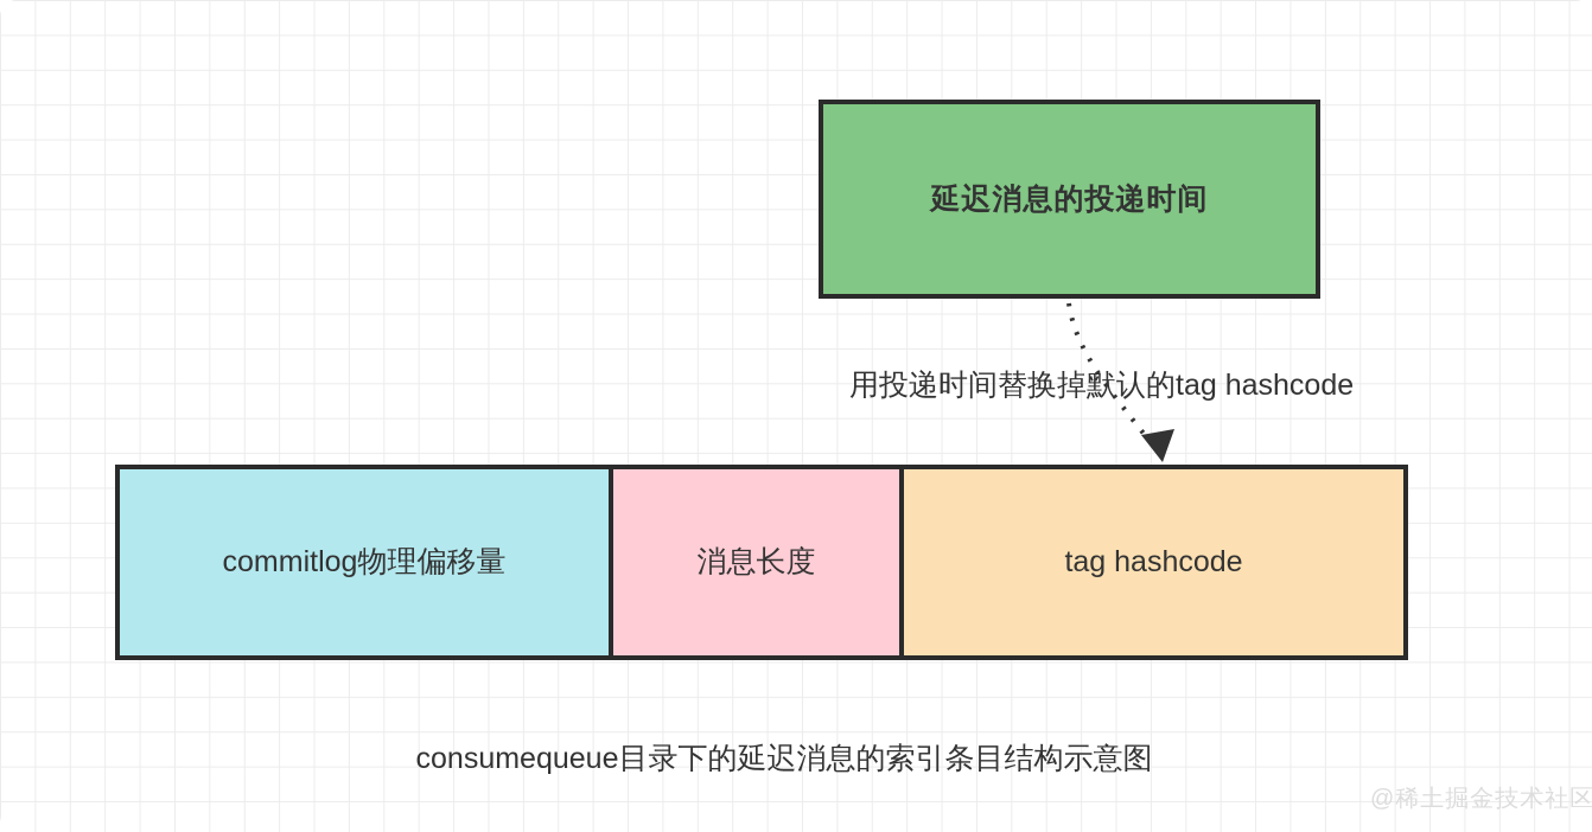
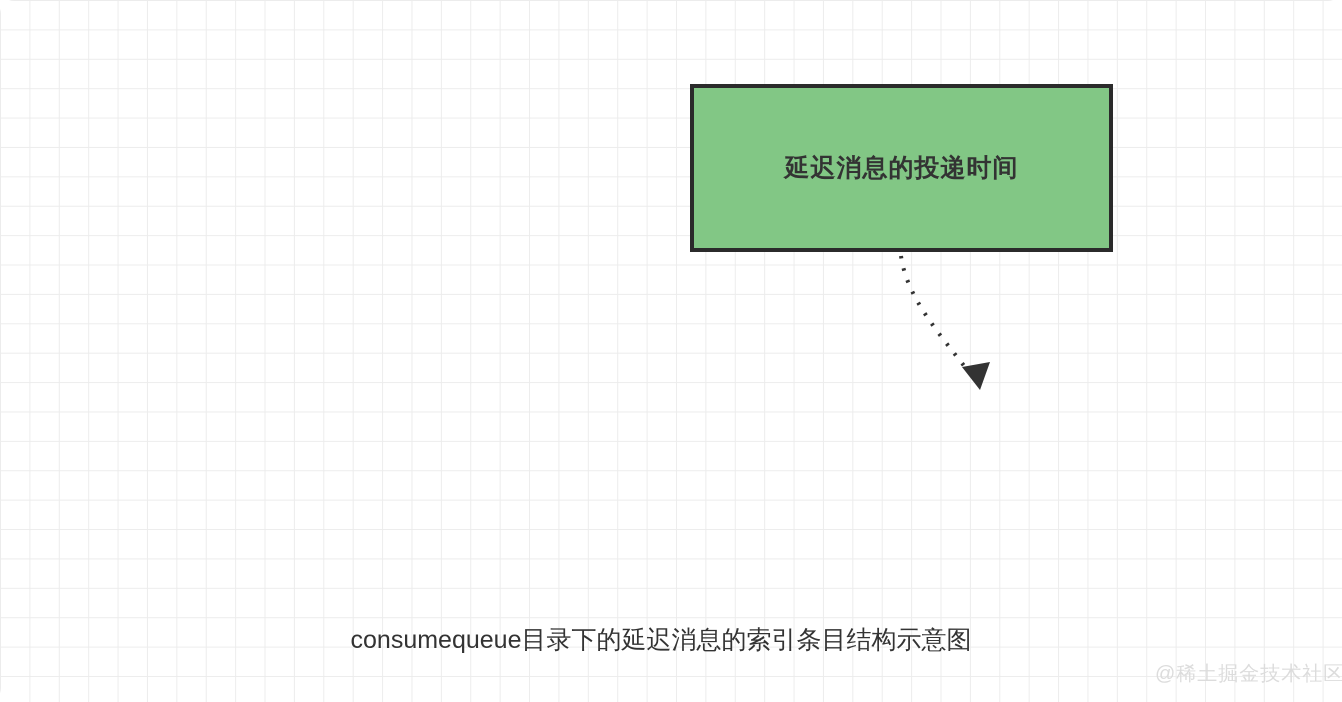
  延迟消息的投递时间
- 用投递时间替换掉默认的tag hashcode
- commitlog物理偏移量
- 消息长度
- tag hashcode
  consumequeue目录下的延迟消息的索引条目结构示意图
  @稀土掘金技术社区
